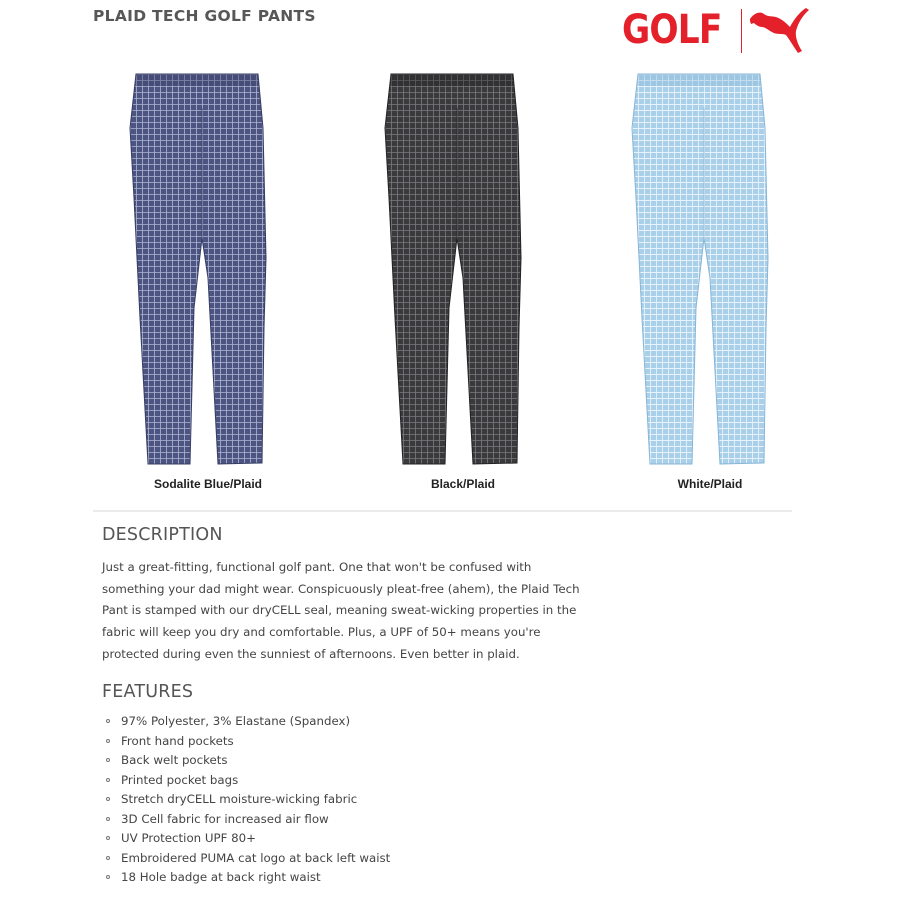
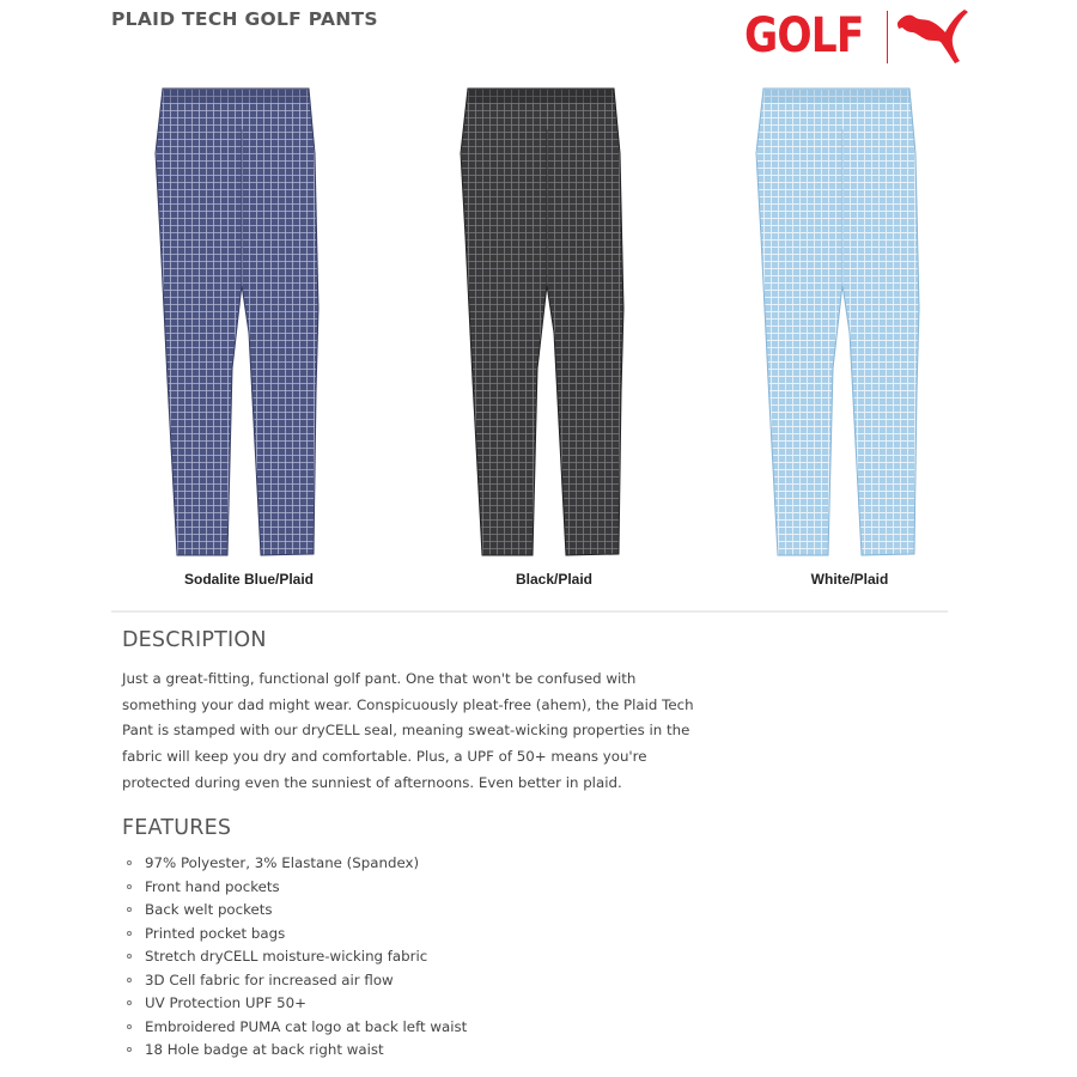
  PLAID TECH GOLF PANTS
  GOLF
  Sodalite Blue/Plaid
  Black/Plaid
  White/Plaid
  DESCRIPTION
  Just a great-fitting, functional golf pant. One that won't be confused with
  something your dad might wear. Conspicuously pleat-free (ahem), the Plaid Tech
  Pant is stamped with our dryCELL seal, meaning sweat-wicking properties in the
  fabric will keep you dry and comfortable. Plus, a UPF of 50+ means you're
  protected during even the sunniest of afternoons. Even better in plaid.
  FEATURES
  97% Polyester, 3% Elastane (Spandex)
  Front hand pockets
  Back welt pockets
  Printed pocket bags
  Stretch dryCELL moisture-wicking fabric
  3D Cell fabric for increased air flow
- UV Protection UPF 80+
+ UV Protection UPF 50+
  Embroidered PUMA cat logo at back left waist
  18 Hole badge at back right waist
